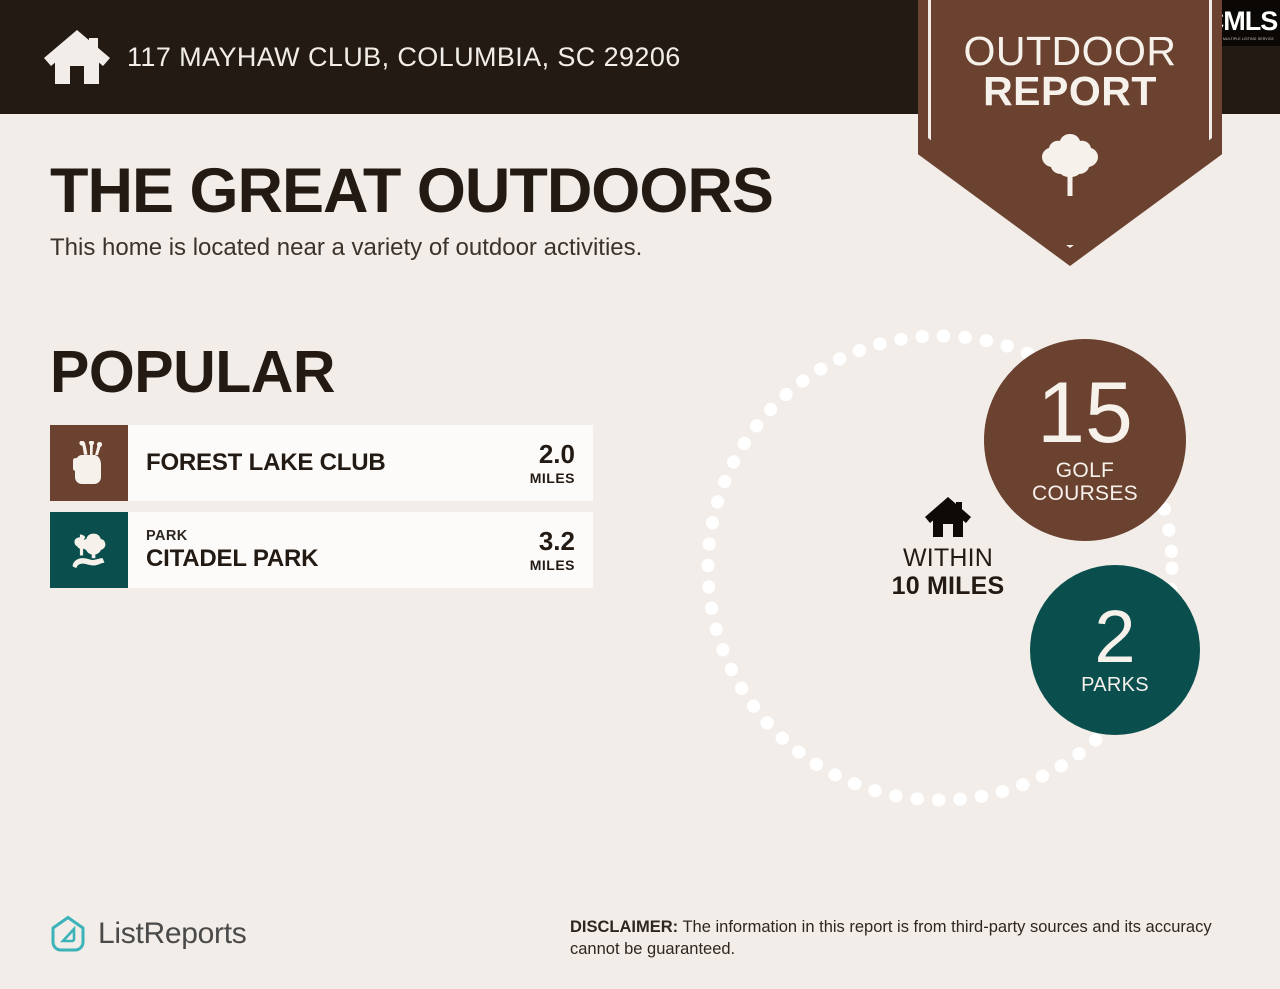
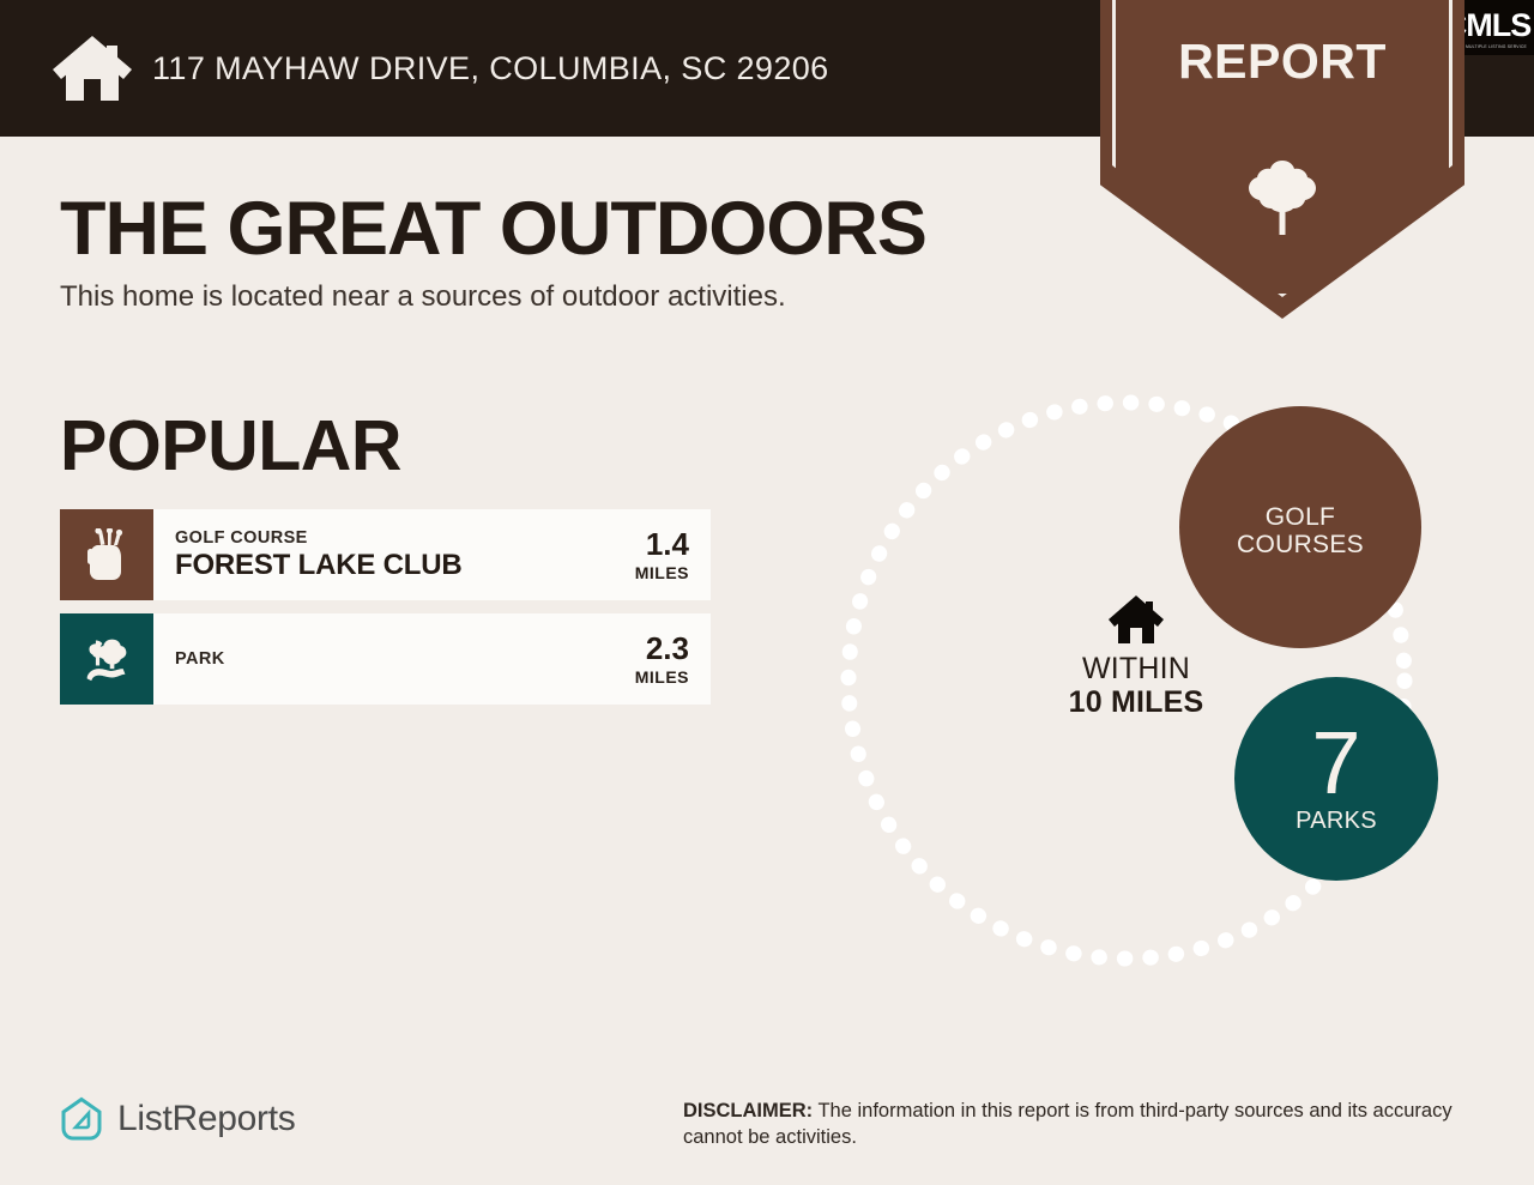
- 117 MAYHAW CLUB, COLUMBIA, SC 29206
+ 117 MAYHAW DRIVE, COLUMBIA, SC 29206
  MLS
- OUTDOOR
  REPORT
  THE GREAT OUTDOORS
- This home is located near a variety of outdoor activities.
+ This home is located near a sources of outdoor activities.
  POPULAR
+ GOLF COURSE
  FOREST LAKE CLUB
- 2.0
+ 1.4
  MILES
  PARK
- CITADEL PARK
- 3.2
+ 2.3
  MILES
  WITHIN
  10 MILES
- 15
  GOLF
  COURSES
- 2
+ 7
  PARKS
  ListReports
- DISCLAIMER: The information in this report is from third-party sources and its accuracy cannot be guaranteed.
+ DISCLAIMER: The information in this report is from third-party sources and its accuracy cannot be activities.
